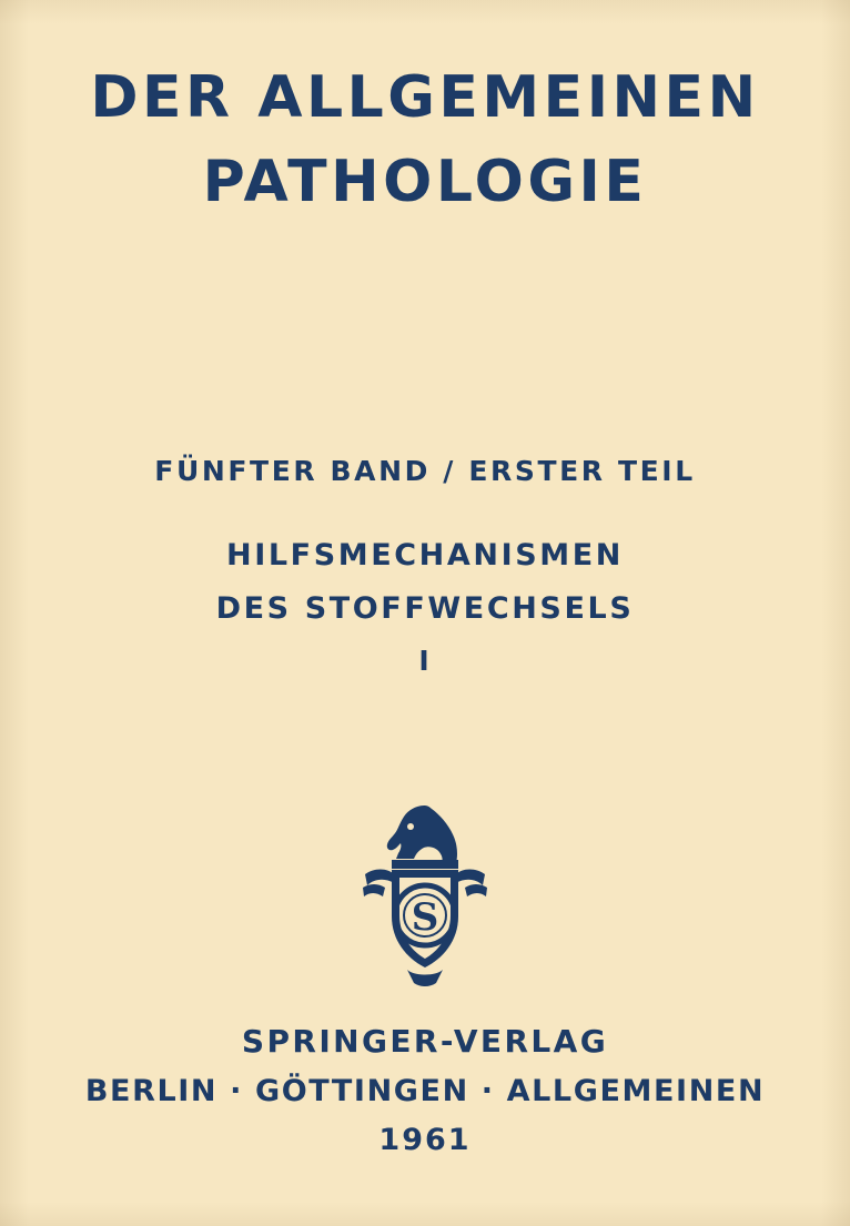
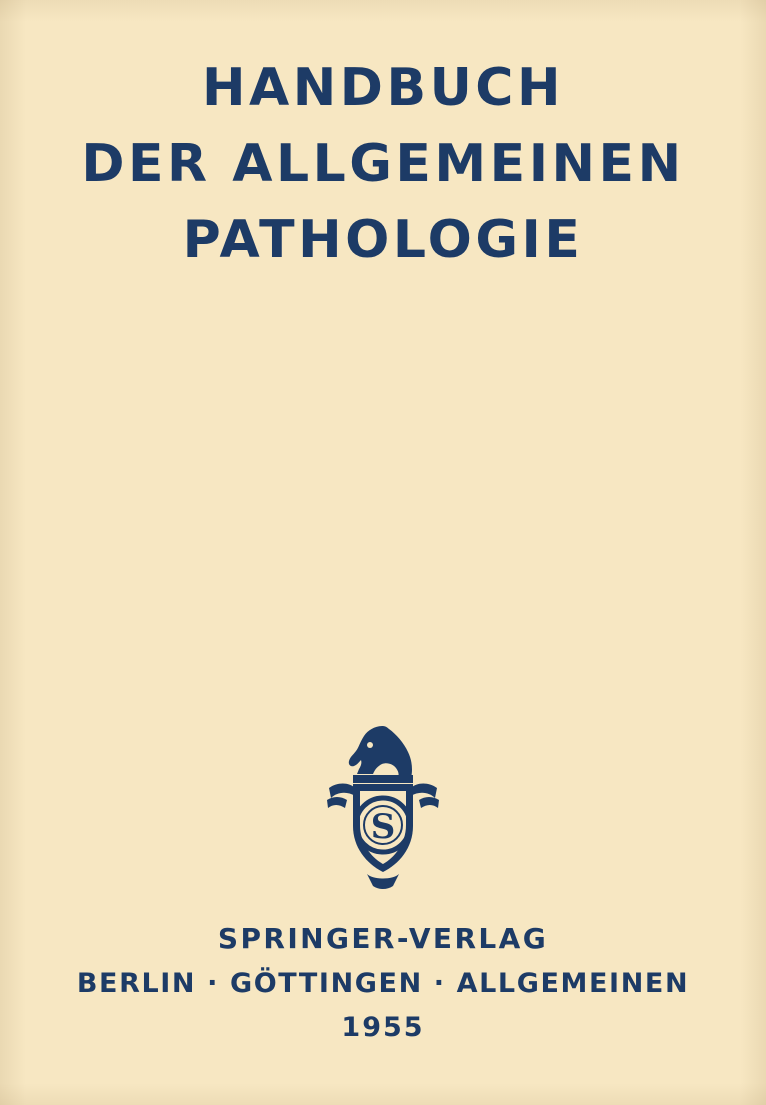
+ HANDBUCH
  DER ALLGEMEINEN
  PATHOLOGIE
- FÜNFTER BAND / ERSTER TEIL
- HILFSMECHANISMEN
- DES STOFFWECHSELS
- I
  S
  SPRINGER-VERLAG
  BERLIN · GÖTTINGEN · ALLGEMEINEN
- 1961
+ 1955
